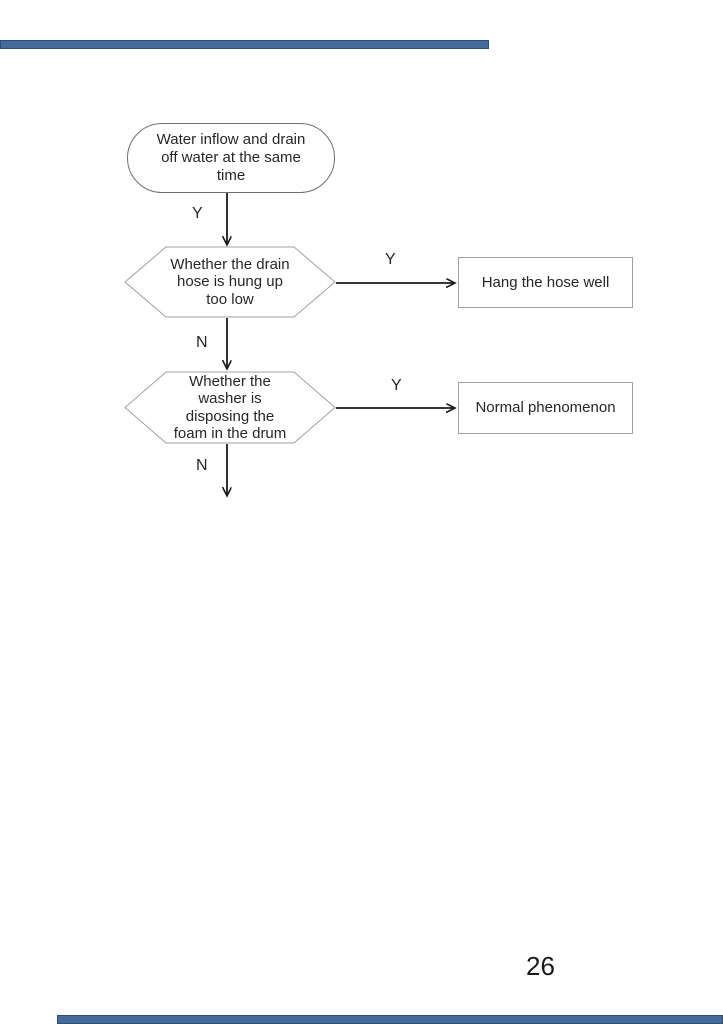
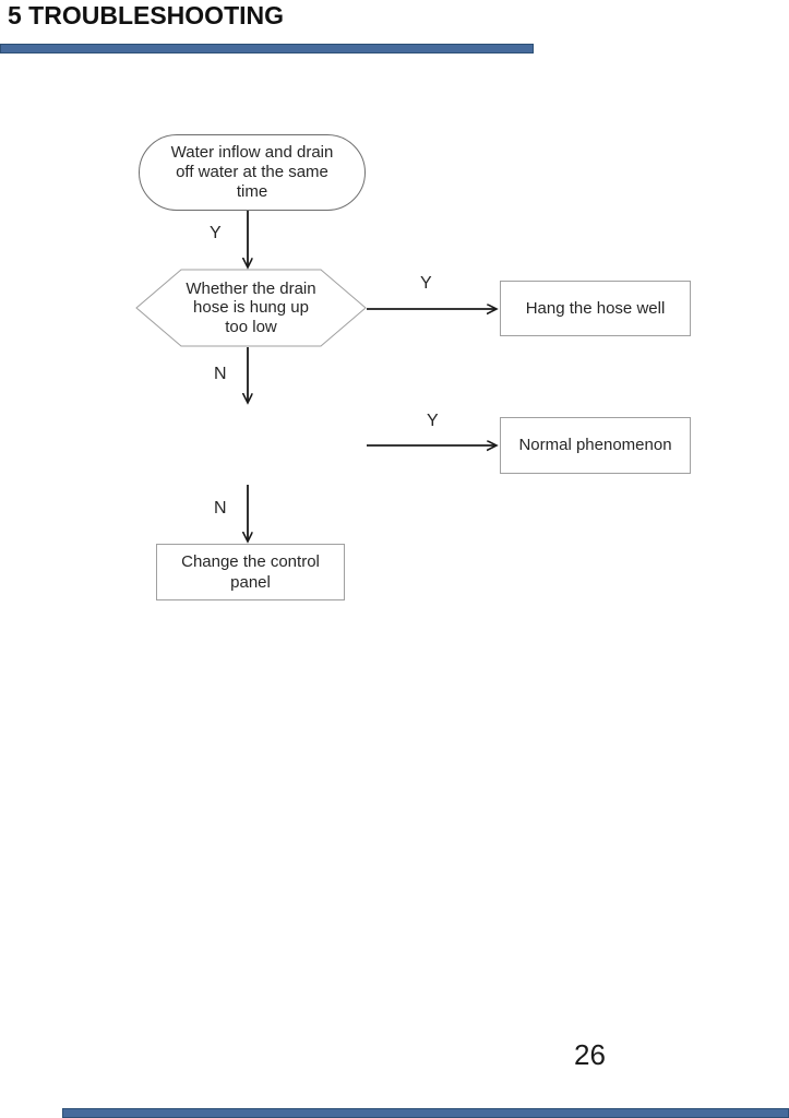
+ 5 TROUBLESHOOTING
  Water inflow and drain
  off water at the same
  time
  Whether the drain
  hose is hung up
  too low
  Hang the hose well
- Whether the
- washer is
- disposing the
- foam in the drum
  Normal phenomenon
+ Change the control
+ panel
  Y
  Y
  N
  Y
  N
  26
